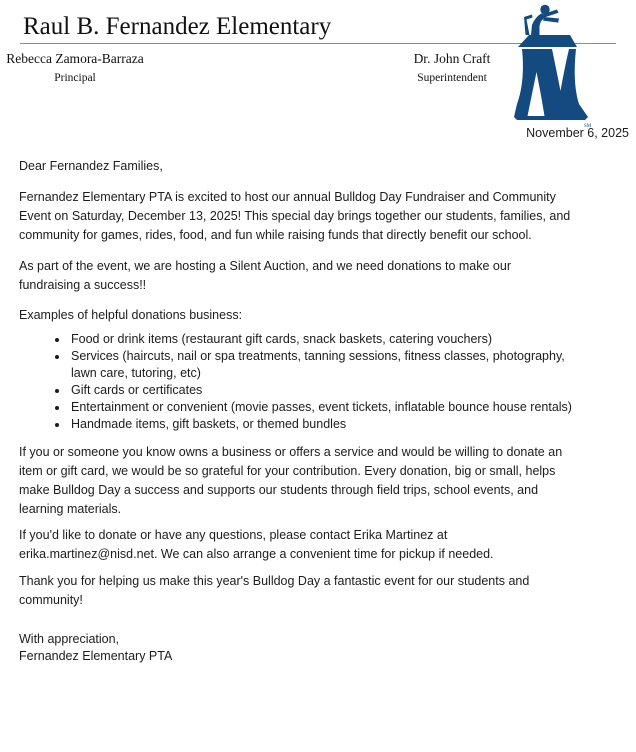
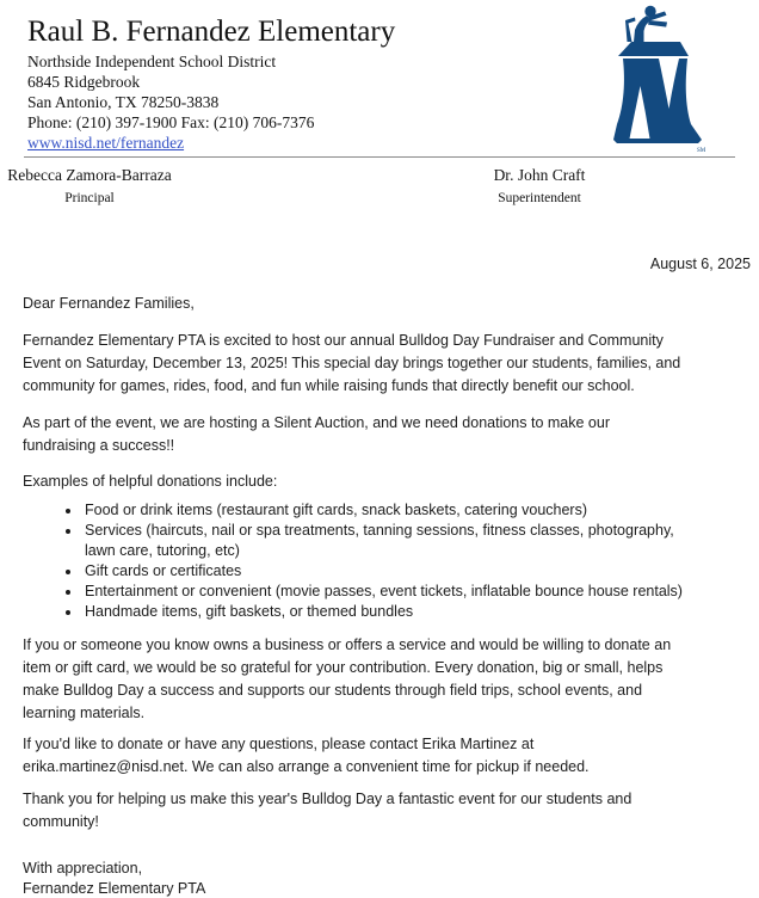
  Raul B. Fernandez Elementary
+ Northside Independent School District
+ 6845 Ridgebrook
+ San Antonio, TX 78250-3838
+ Phone: (210) 397-1900 Fax: (210) 706-7376
+ www.nisd.net/fernandez
  Rebecca Zamora-Barraza
  Principal
  Dr. John Craft
  Superintendent
- November 6, 2025
+ August 6, 2025
  Dear Fernandez Families,
  Fernandez Elementary PTA is excited to host our annual Bulldog Day Fundraiser and Community
  Event on Saturday, December 13, 2025! This special day brings together our students, families, and
  community for games, rides, food, and fun while raising funds that directly benefit our school.
  As part of the event, we are hosting a Silent Auction, and we need donations to make our
  fundraising a success!!
- Examples of helpful donations business:
+ Examples of helpful donations include:
  Food or drink items (restaurant gift cards, snack baskets, catering vouchers)
  Services (haircuts, nail or spa treatments, tanning sessions, fitness classes, photography,
  lawn care, tutoring, etc)
  Gift cards or certificates
  Entertainment or convenient (movie passes, event tickets, inflatable bounce house rentals)
  Handmade items, gift baskets, or themed bundles
  If you or someone you know owns a business or offers a service and would be willing to donate an
  item or gift card, we would be so grateful for your contribution. Every donation, big or small, helps
  make Bulldog Day a success and supports our students through field trips, school events, and
  learning materials.
  If you'd like to donate or have any questions, please contact Erika Martinez at
  erika.martinez@nisd.net. We can also arrange a convenient time for pickup if needed.
  Thank you for helping us make this year's Bulldog Day a fantastic event for our students and
  community!
  With appreciation,
  Fernandez Elementary PTA
